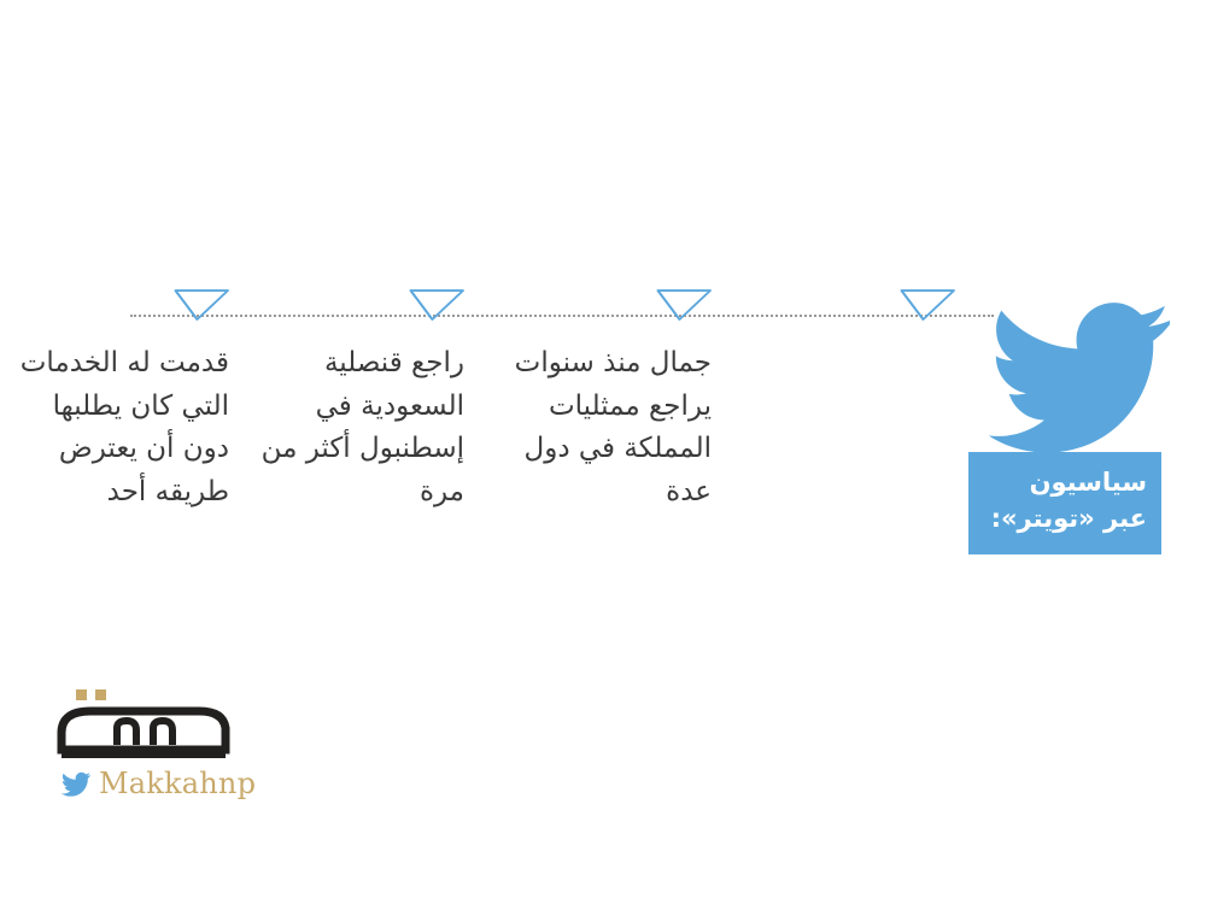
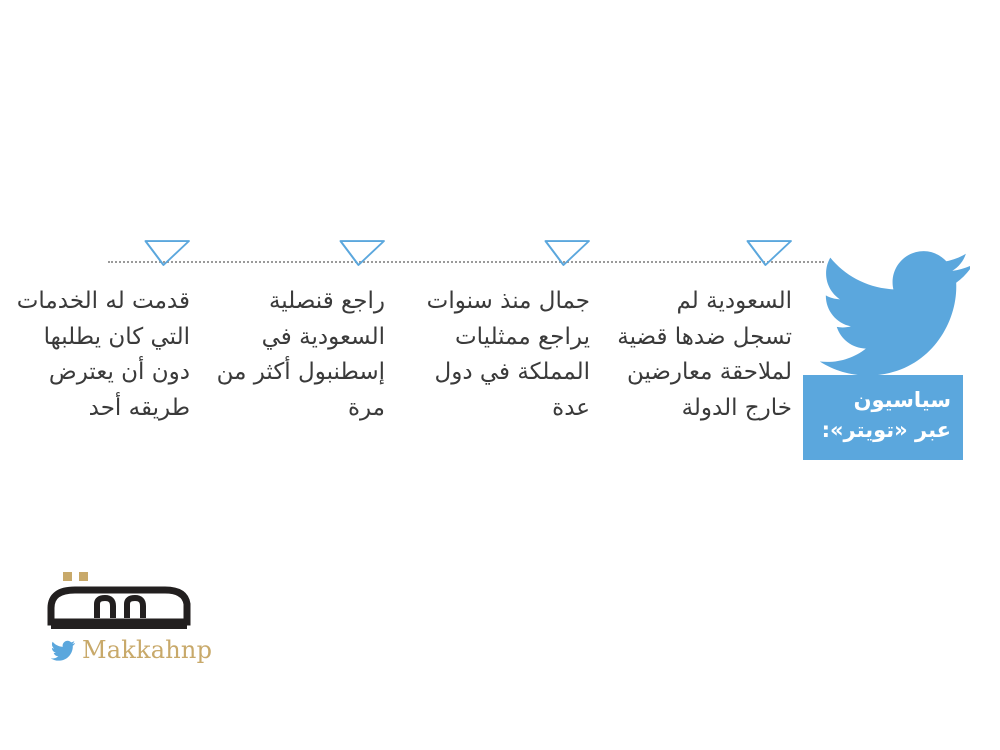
  سياسيون عبر «تويتر»:
+ السعودية لم تسجل ضدها قضية لملاحقة معارضين خارج الدولة
  جمال منذ سنوات يراجع ممثليات المملكة في دول عدة
  راجع قنصلية السعودية في إسطنبول أكثر من مرة
  قدمت له الخدمات التي كان يطلبها دون أن يعترض طريقه أحد
  Makkahnp
